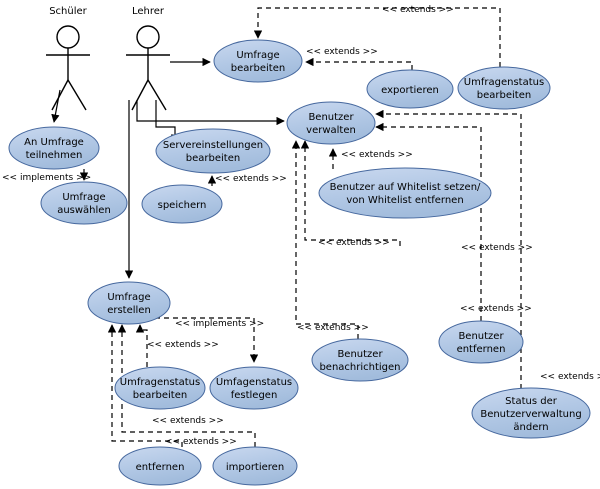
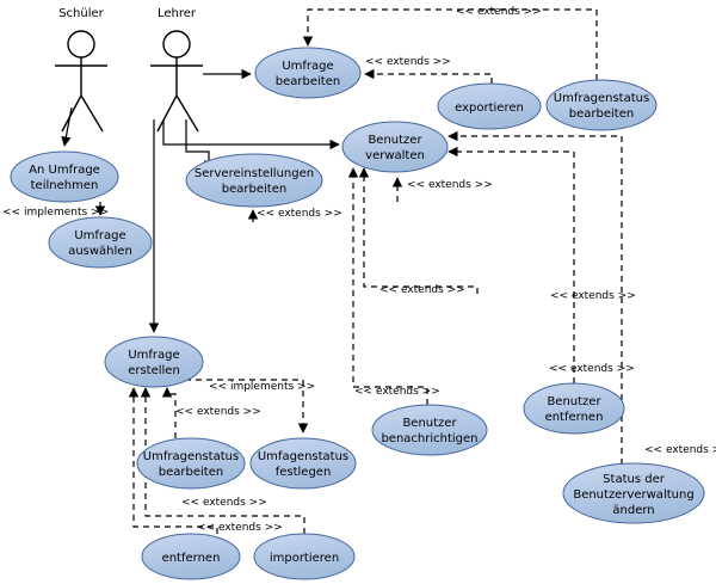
  Schüler
  Lehrer
  Umfrage
  bearbeiten
  exportieren
  Umfragenstatus
  bearbeiten
  Benutzer
  verwalten
  An Umfrage
  teilnehmen
  Servereinstellungen
  bearbeiten
  Umfrage
  auswählen
- Benutzer auf Whitelist setzen/
- von Whitelist entfernen
- speichern
  Umfrage
  erstellen
  Benutzer
  entfernen
  Benutzer
  benachrichtigen
  Umfragenstatus
  bearbeiten
  Umfagenstatus
  festlegen
  Status der
  Benutzerverwaltung
  ändern
  entfernen
  importieren
  << extends >>
  << extends >>
  << extends >>
  << implements >>
  << extends >>
  << extends >>
  << extends >>
  << implements >>
  << extends >>
  << extends >>
  << extends >>
  << extends
  << extends >>
  << extends >>
